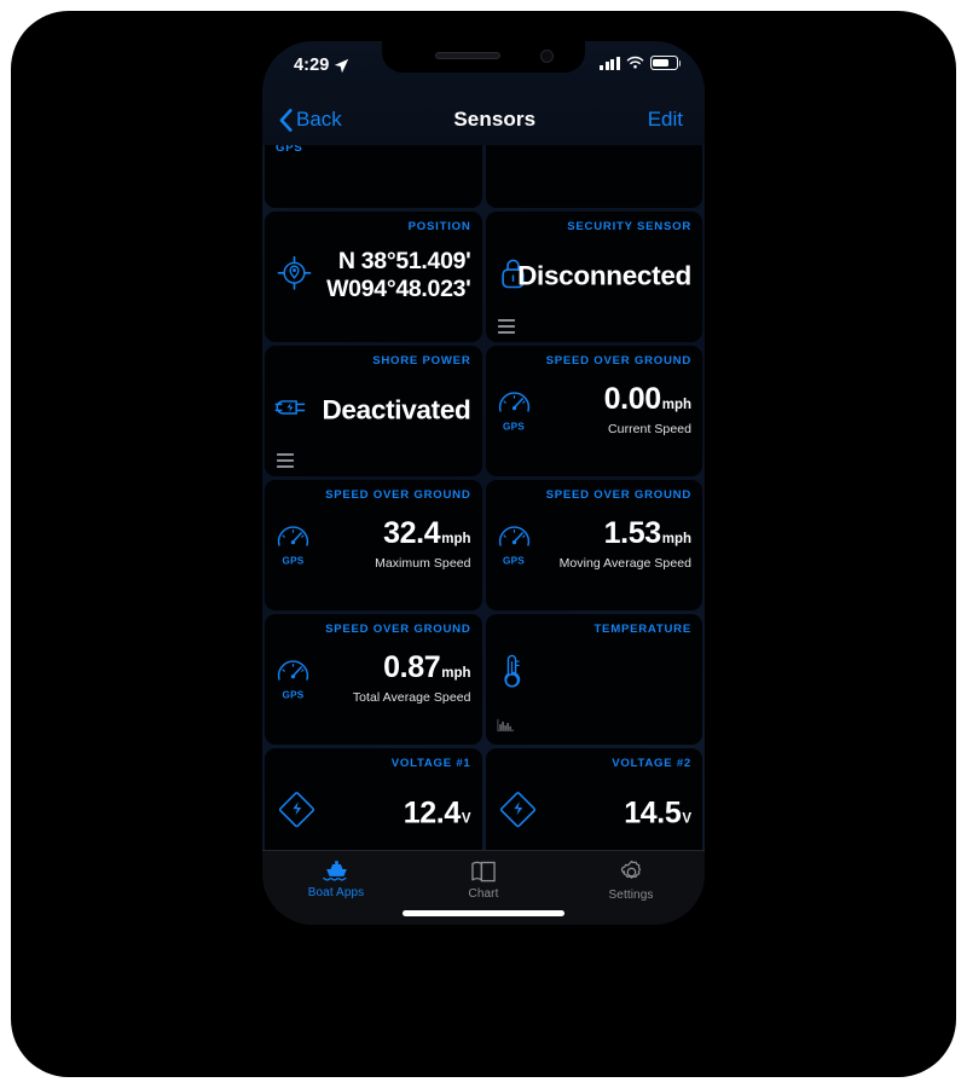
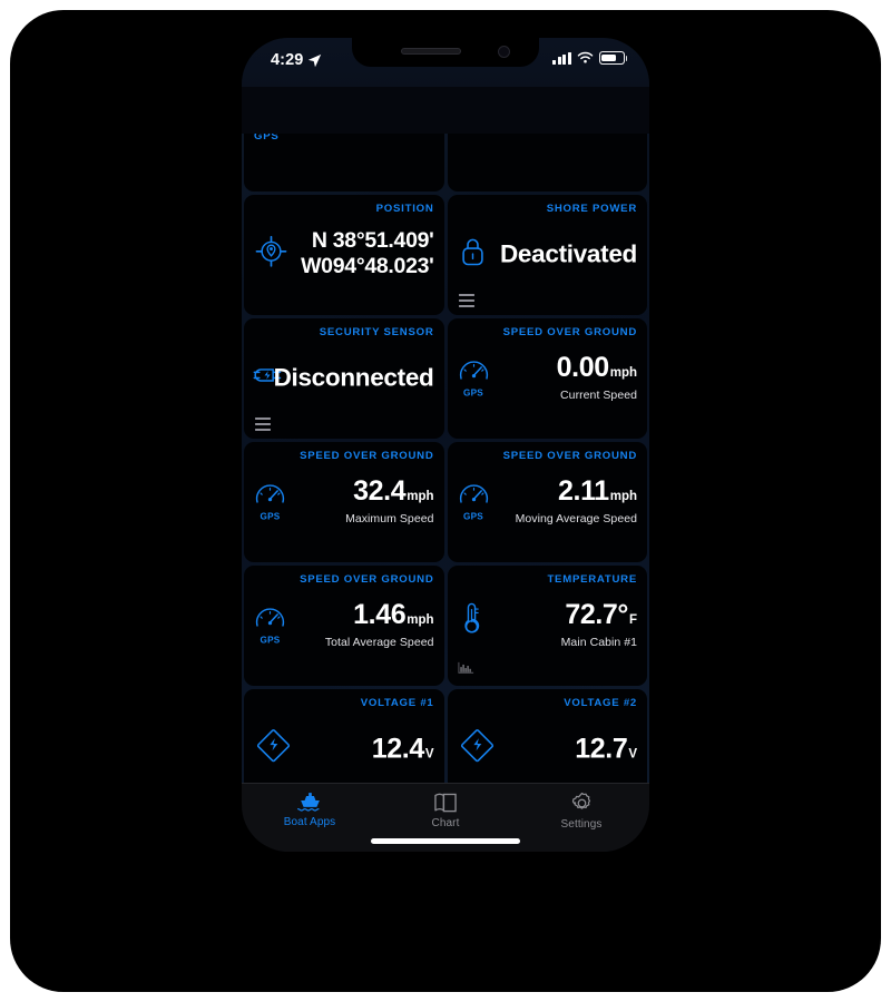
  4:29
- Back
- Sensors
- Edit
  GPS
  POSITION
  N 38°51.409'
  W094°48.023'
- SECURITY SENSOR
+ SHORE POWER
- Disconnected
+ Deactivated
- SHORE POWER
+ SECURITY SENSOR
- Deactivated
+ Disconnected
  SPEED OVER GROUND
  GPS
  0.00
  mph
  Current Speed
  SPEED OVER GROUND
  GPS
  32.4
  mph
  Maximum Speed
  SPEED OVER GROUND
  GPS
- 1.53
+ 2.11
  mph
  Moving Average Speed
  SPEED OVER GROUND
  GPS
- 0.87
+ 1.46
  mph
  Total Average Speed
  TEMPERATURE
+ 72.7°
+ F
+ Main Cabin #1
  VOLTAGE #1
  12.4
  V
  VOLTAGE #2
- 14.5
+ 12.7
  V
  Boat Apps
  Chart
  Settings
